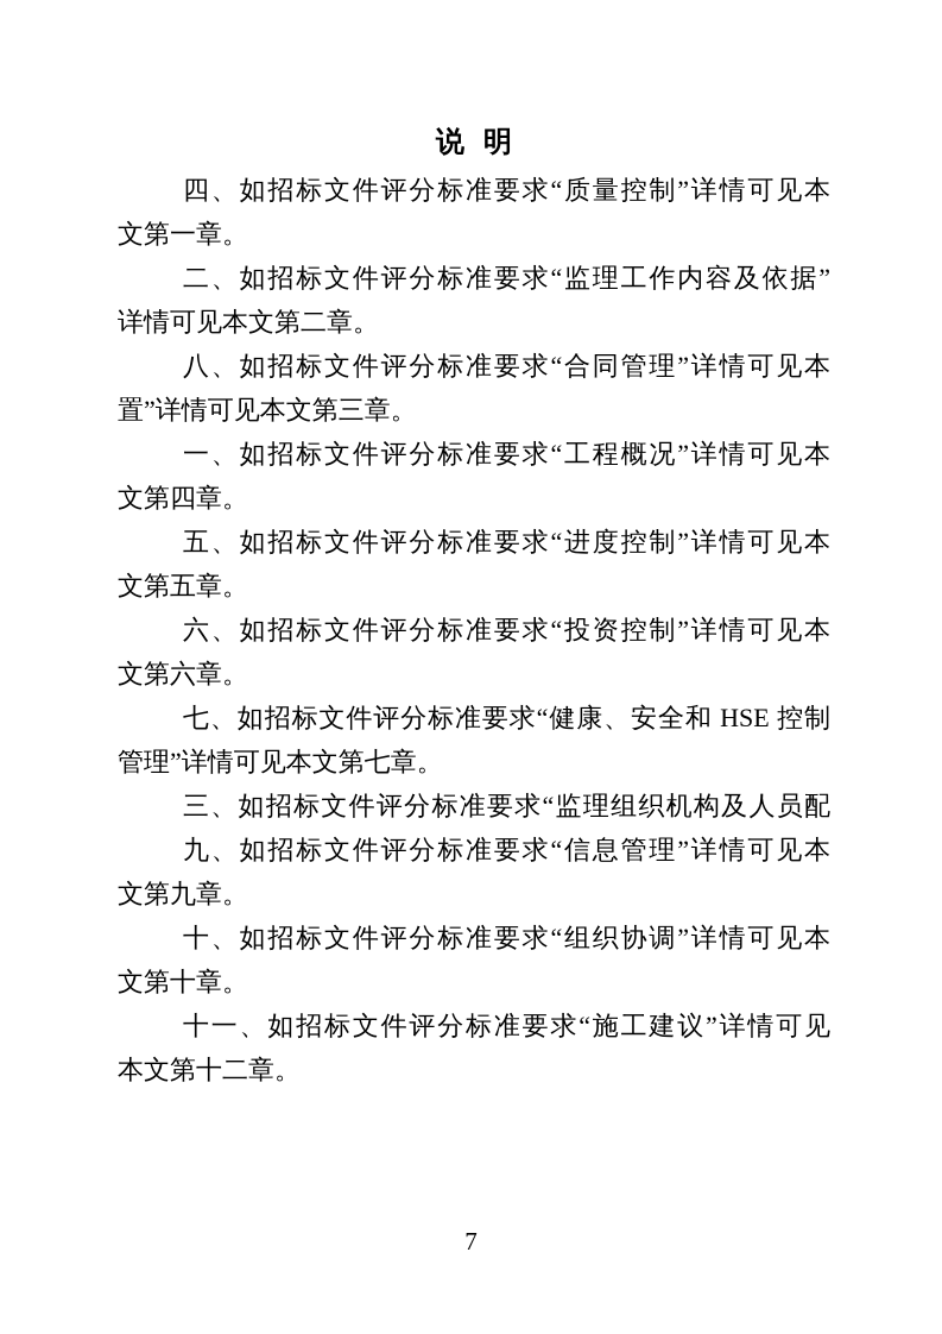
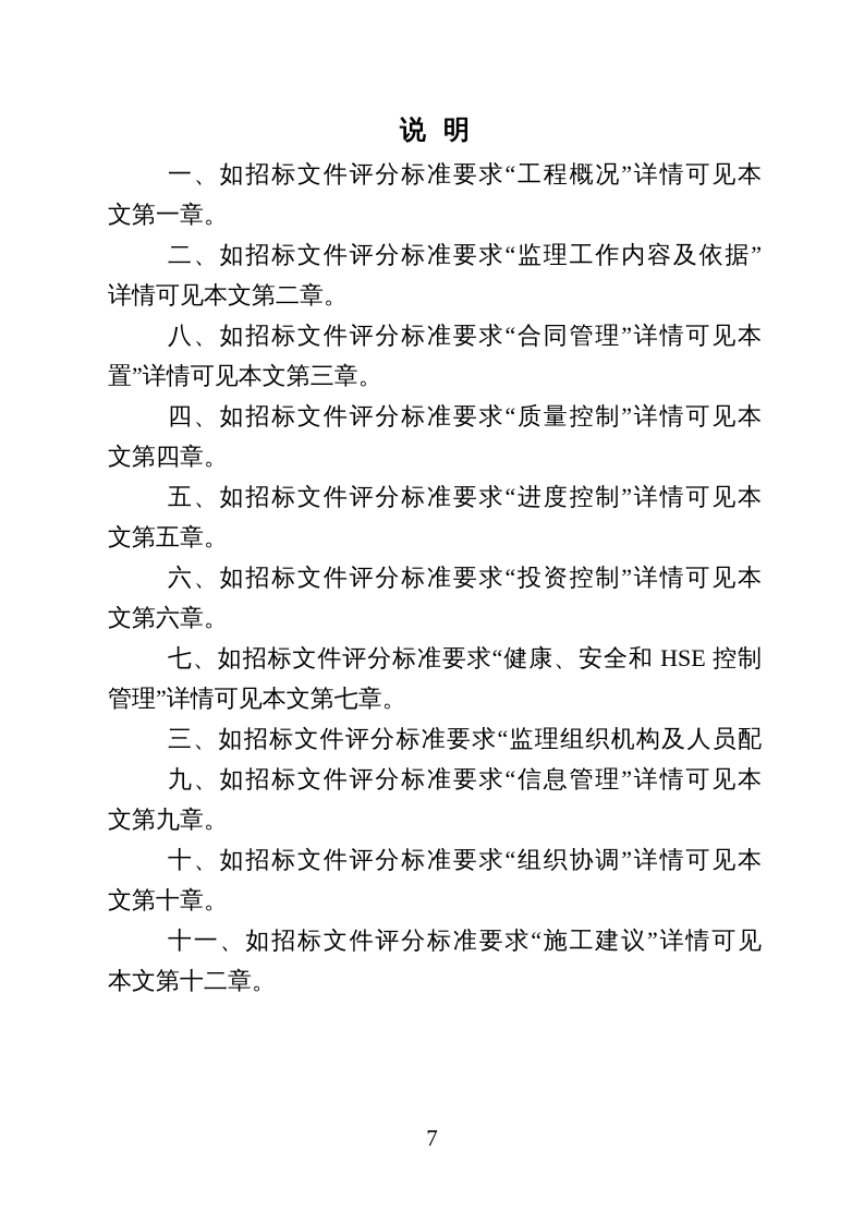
  说 明
- 四、如招标文件评分标准要求“质量控制”详情可见本
+ 一、如招标文件评分标准要求“工程概况”详情可见本
  文第一章。
  二、如招标文件评分标准要求“监理工作内容及依据”
  详情可见本文第二章。
  八、如招标文件评分标准要求“合同管理”详情可见本
  置”详情可见本文第三章。
- 一、如招标文件评分标准要求“工程概况”详情可见本
+ 四、如招标文件评分标准要求“质量控制”详情可见本
  文第四章。
  五、如招标文件评分标准要求“进度控制”详情可见本
  文第五章。
  六、如招标文件评分标准要求“投资控制”详情可见本
  文第六章。
  七、如招标文件评分标准要求“健康、安全和 HSE 控制
  管理”详情可见本文第七章。
  三、如招标文件评分标准要求“监理组织机构及人员配
  九、如招标文件评分标准要求“信息管理”详情可见本
  文第九章。
  十、如招标文件评分标准要求“组织协调”详情可见本
  文第十章。
  十一、如招标文件评分标准要求“施工建议”详情可见
  本文第十二章。
  7
